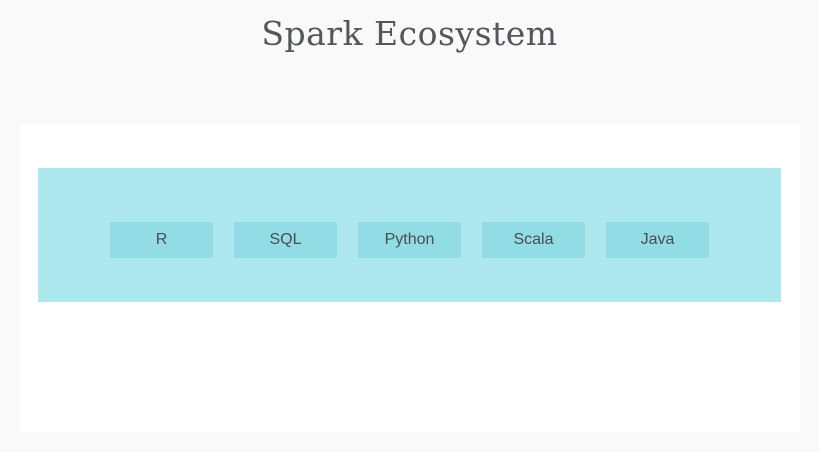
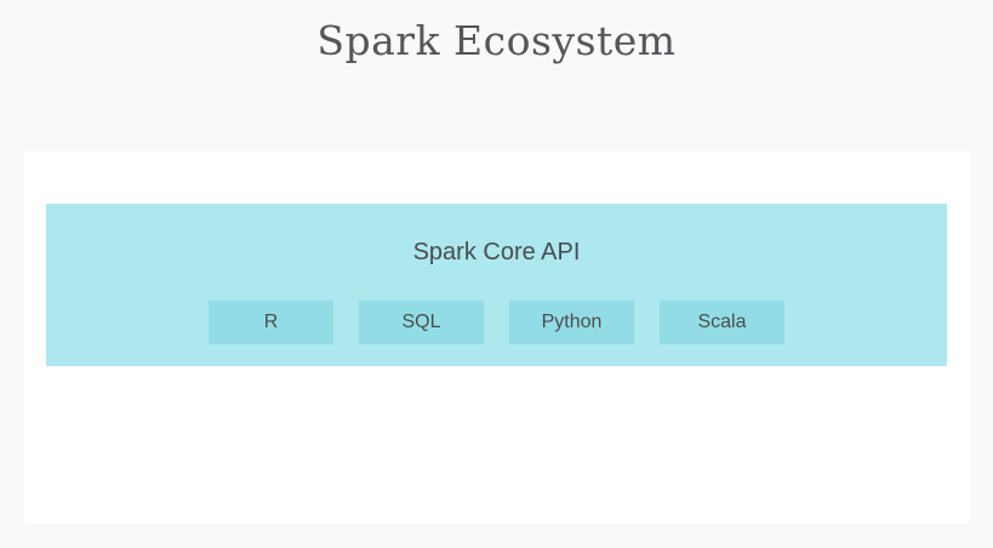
  Spark Ecosystem
+ Spark Core API
  R
  SQL
  Python
  Scala
- Java
